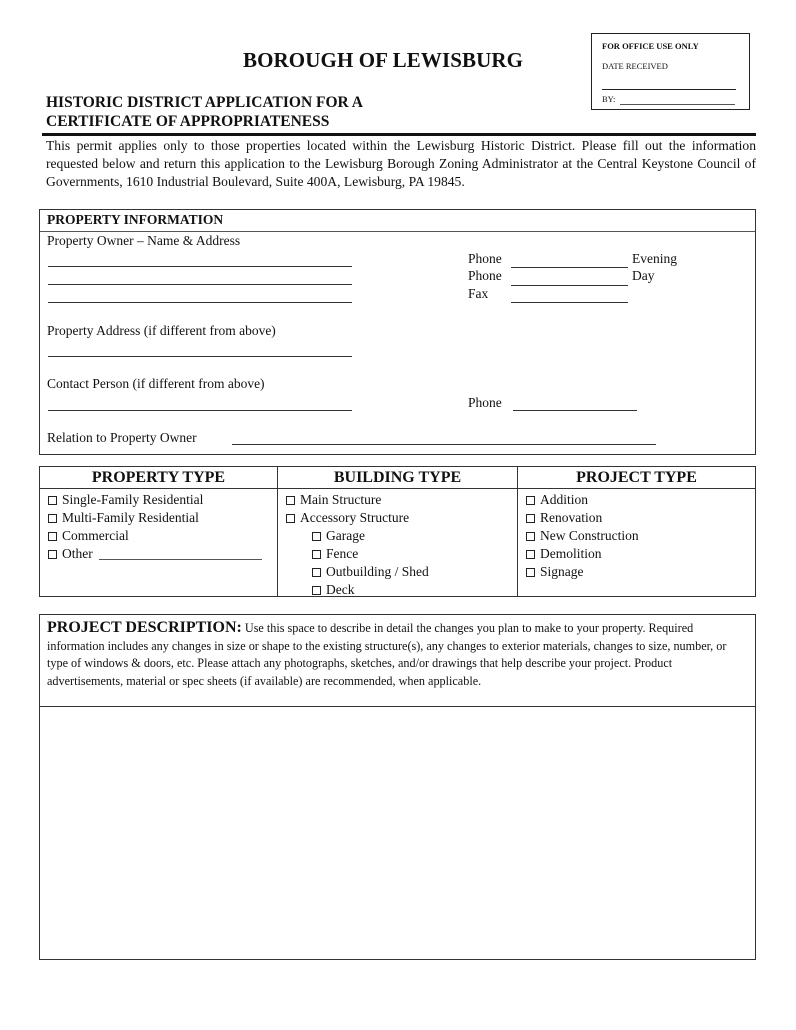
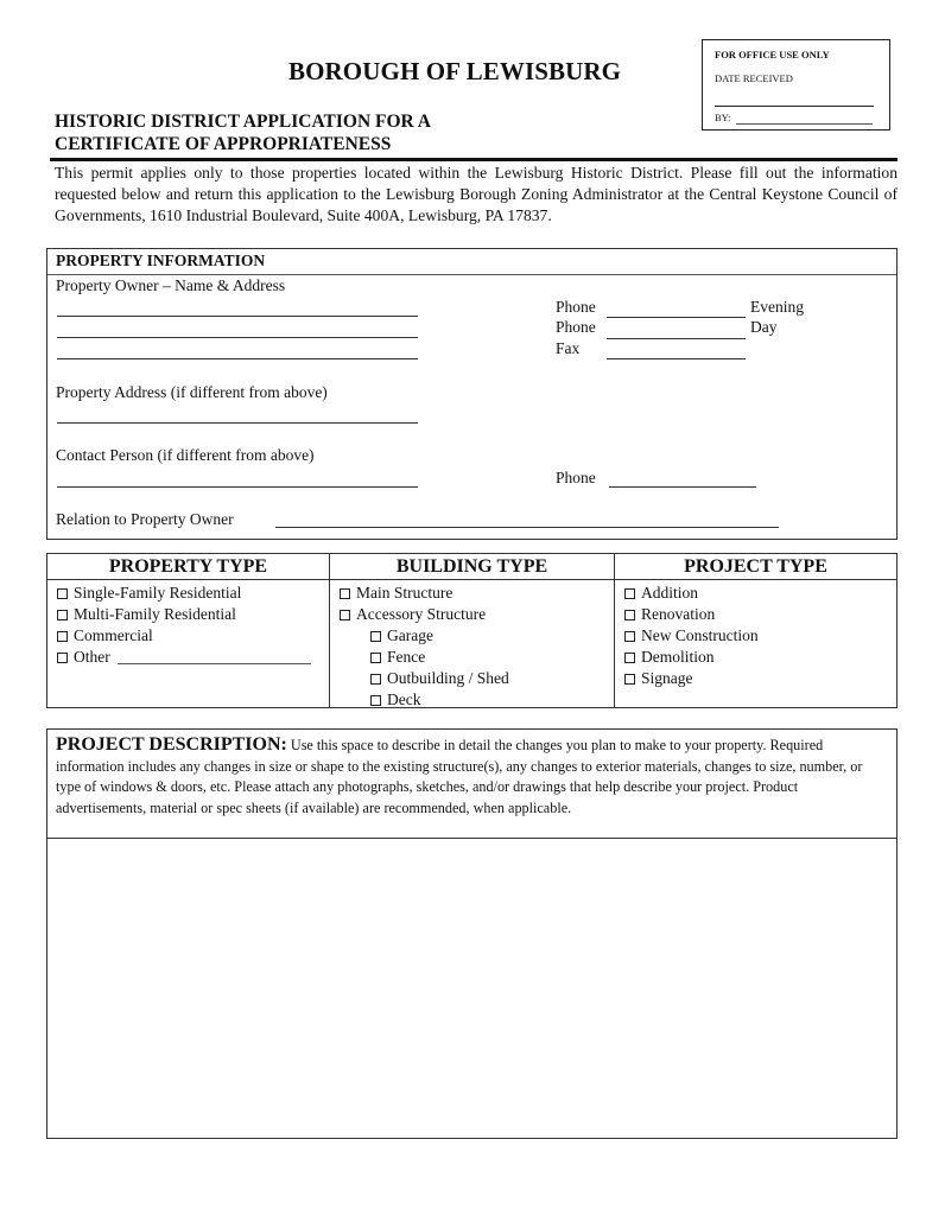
  BOROUGH OF LEWISBURG
  FOR OFFICE USE ONLY
  DATE RECEIVED
  BY:
  HISTORIC DISTRICT APPLICATION FOR A
  CERTIFICATE OF APPROPRIATENESS
- This permit applies only to those properties located within the Lewisburg Historic District. Please fill out the information requested below and return this application to the Lewisburg Borough Zoning Administrator at the Central Keystone Council of Governments, 1610 Industrial Boulevard, Suite 400A, Lewisburg, PA 19845.
+ This permit applies only to those properties located within the Lewisburg Historic District. Please fill out the information requested below and return this application to the Lewisburg Borough Zoning Administrator at the Central Keystone Council of Governments, 1610 Industrial Boulevard, Suite 400A, Lewisburg, PA 17837.
  PROPERTY INFORMATION
  Property Owner – Name & Address
  Phone
  Evening
  Phone
  Day
  Fax
  Property Address (if different from above)
  Contact Person (if different from above)
  Phone
  Relation to Property Owner
  PROPERTY TYPE
  Single-Family Residential
  Multi-Family Residential
  Commercial
  Other
  BUILDING TYPE
  Main Structure
  Accessory Structure
  Garage
  Fence
  Outbuilding / Shed
  Deck
  PROJECT TYPE
  Addition
  Renovation
  New Construction
  Demolition
  Signage
  PROJECT DESCRIPTION: Use this space to describe in detail the changes you plan to make to your property. Required information includes any changes in size or shape to the existing structure(s), any changes to exterior materials, changes to size, number, or type of windows & doors, etc. Please attach any photographs, sketches, and/or drawings that help describe your project. Product advertisements, material or spec sheets (if available) are recommended, when applicable.
